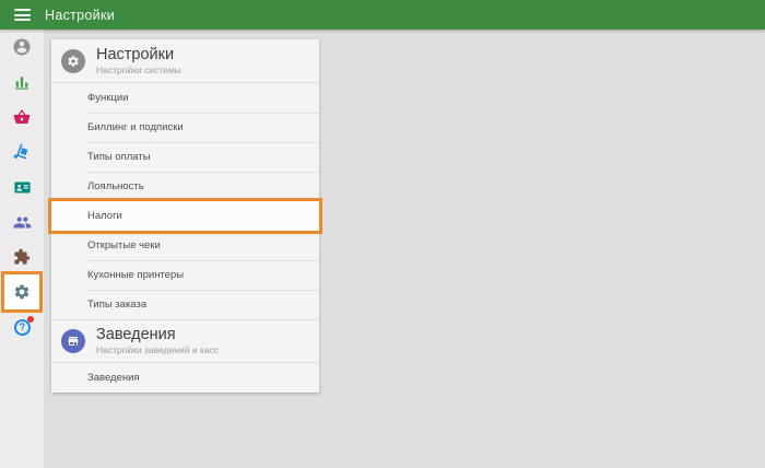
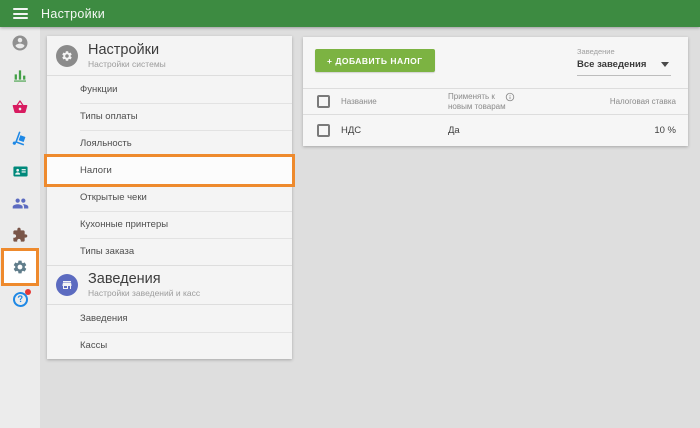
  Настройки
  Настройки
  Настройки системы
  Функции
- Биллинг и подписки
  Типы оплаты
  Лояльность
  Налоги
  Открытые чеки
  Кухонные принтеры
  Типы заказа
  Заведения
  Настройки заведений и касс
  Заведения
+ Кассы
+ + ДОБАВИТЬ НАЛОГ
+ Заведение
+ Все заведения
+ Название
+ Применять к
+ новым товарам
+ Налоговая ставка
+ НДС
+ Да
+ 10 %
